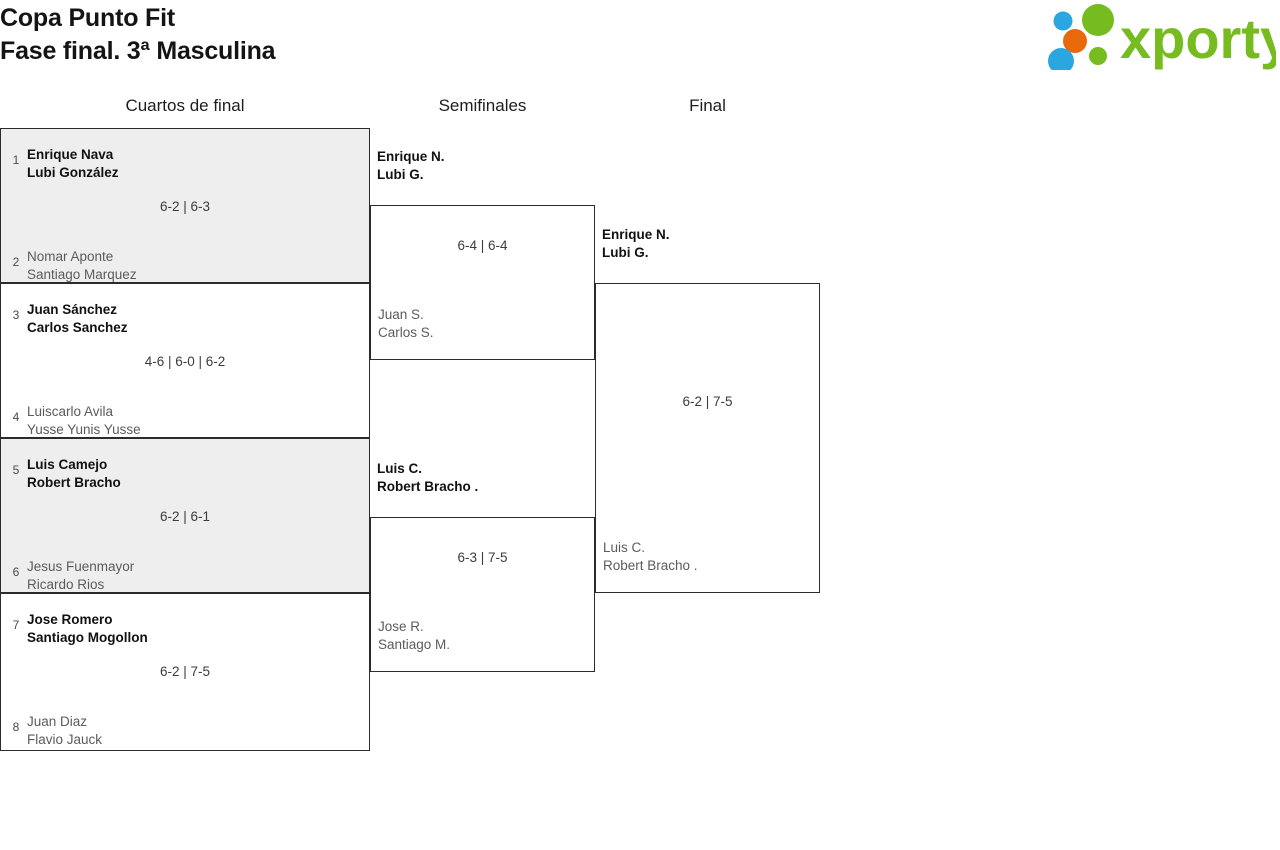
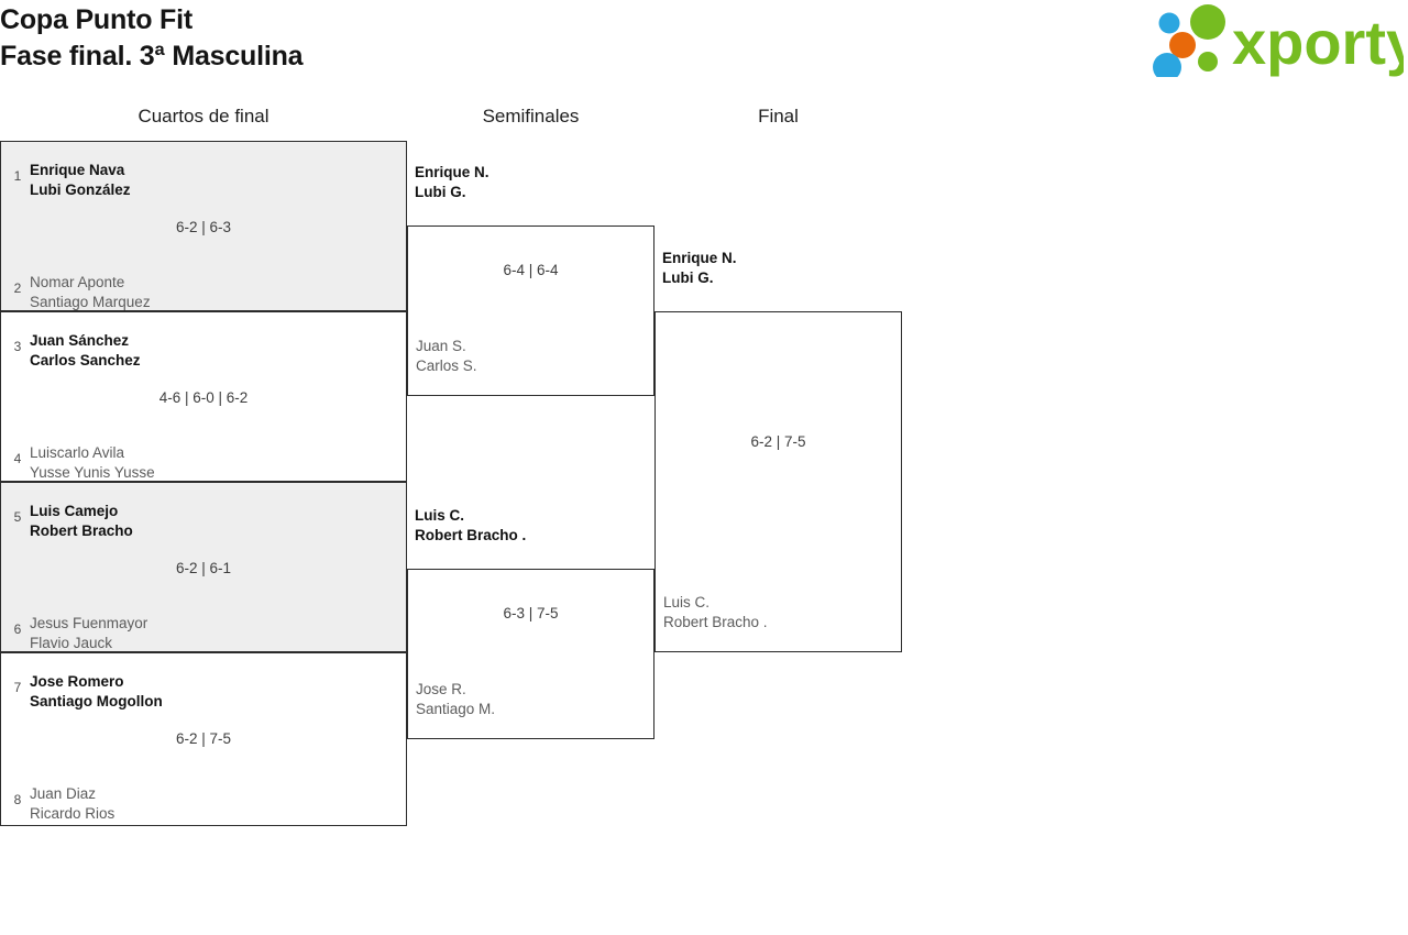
  Copa Punto Fit
  Fase final. 3ª Masculina
  xporty
  Cuartos de final
  Semifinales
  Final
  1
  Enrique Nava
  Lubi González
  6-2 | 6-3
  2
  Nomar Aponte
  Santiago Marquez
  3
  Juan Sánchez
  Carlos Sanchez
  4-6 | 6-0 | 6-2
  4
  Luiscarlo Avila
  Yusse Yunis Yusse
  5
  Luis Camejo
  Robert Bracho
  6-2 | 6-1
  6
  Jesus Fuenmayor
- Ricardo Rios
+ Flavio Jauck
  7
  Jose Romero
  Santiago Mogollon
  6-2 | 7-5
  8
  Juan Diaz
- Flavio Jauck
+ Ricardo Rios
  Enrique N.
  Lubi G.
  6-4 | 6-4
  Juan S.
  Carlos S.
  Luis C.
  Robert Bracho .
  6-3 | 7-5
  Jose R.
  Santiago M.
  Enrique N.
  Lubi G.
  6-2 | 7-5
  Luis C.
  Robert Bracho .
